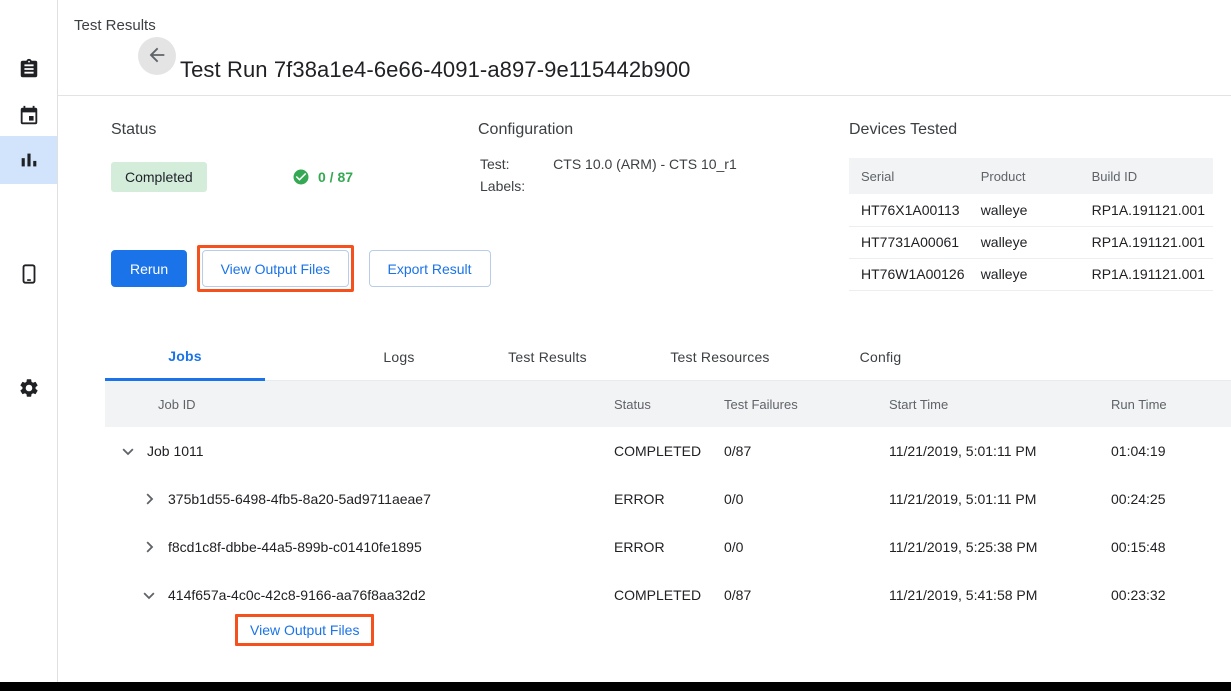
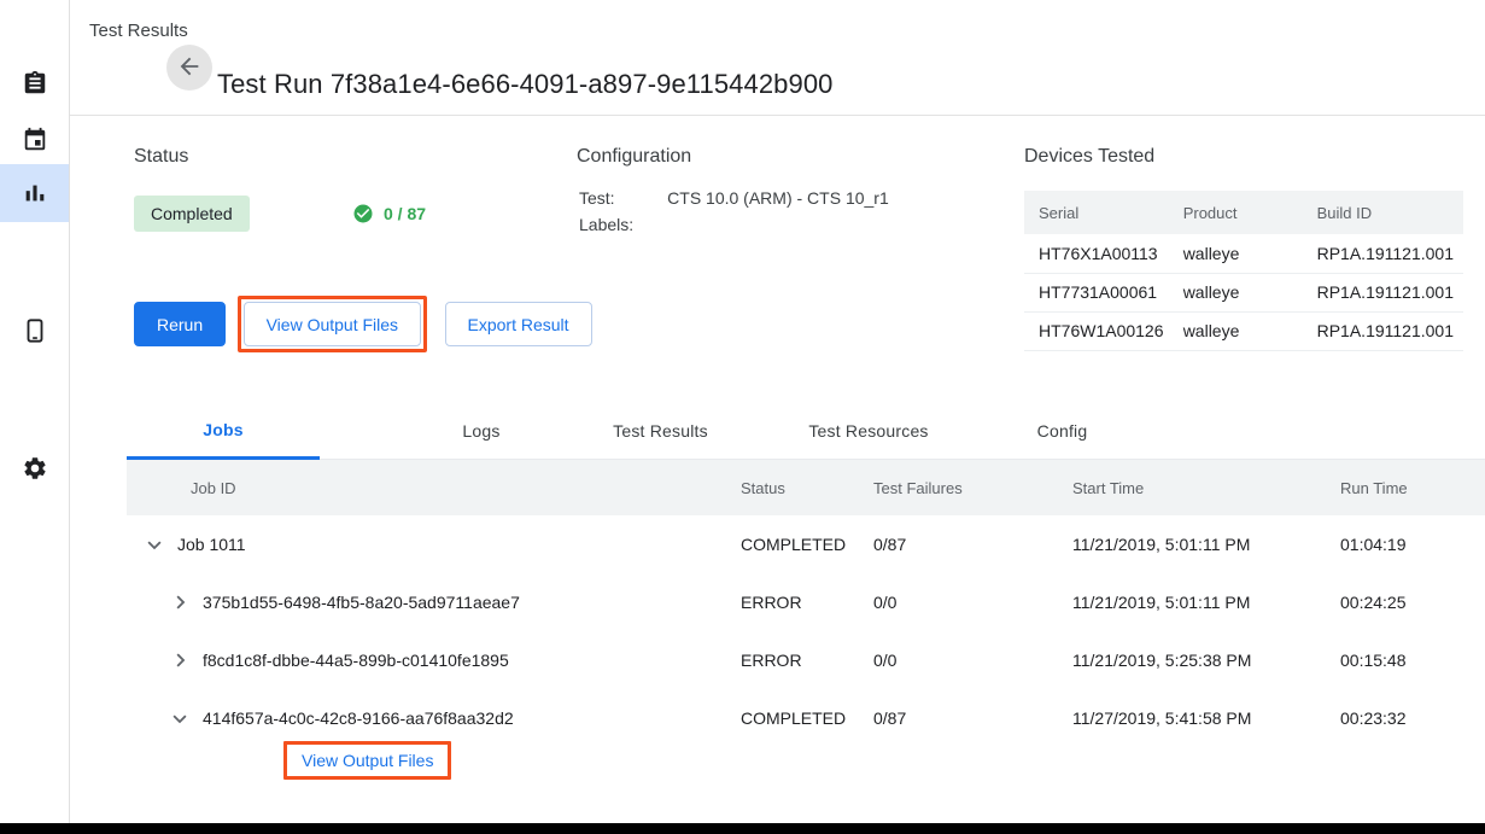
  Test Results
  Test Run 7f38a1e4-6e66-4091-a897-9e115442b900
  Status
  Completed
  0 / 87
  Rerun View Output Files Export Result
  Configuration
  Test:	CTS 10.0 (ARM) - CTS 10_r1
  Labels:
  Devices Tested
  Serial	Product	Build ID
  HT76X1A00113	walleye	RP1A.191121.001
  HT7731A00061	walleye	RP1A.191121.001
  HT76W1A00126	walleye	RP1A.191121.001
  Jobs
  Logs
  Test Results
  Test Resources
  Config
  Job ID	Status	Test Failures	Start Time	Run Time
  Job 1011	COMPLETED	0/87	11/21/2019, 5:01:11 PM	01:04:19
  375b1d55-6498-4fb5-8a20-5ad9711aeae7	ERROR	0/0	11/21/2019, 5:01:11 PM	00:24:25
  f8cd1c8f-dbbe-44a5-899b-c01410fe1895	ERROR	0/0	11/21/2019, 5:25:38 PM	00:15:48
- 414f657a-4c0c-42c8-9166-aa76f8aa32d2	COMPLETED	0/87	11/21/2019, 5:41:58 PM	00:23:32
+ 414f657a-4c0c-42c8-9166-aa76f8aa32d2	COMPLETED	0/87	11/27/2019, 5:41:58 PM	00:23:32
  View Output Files
